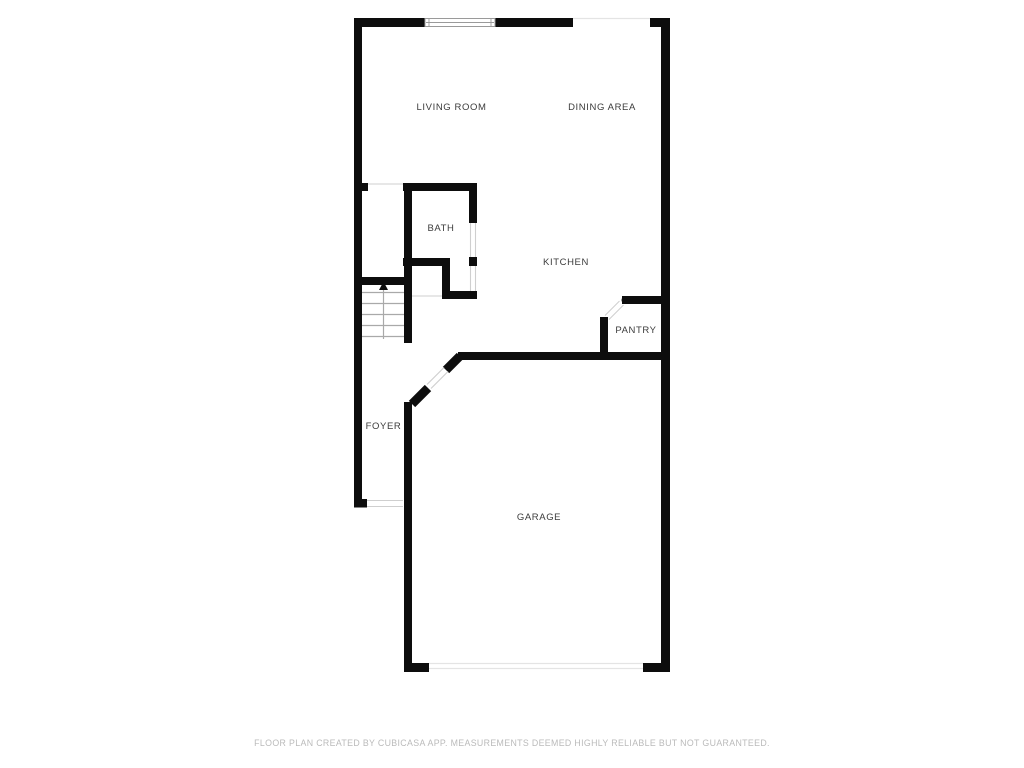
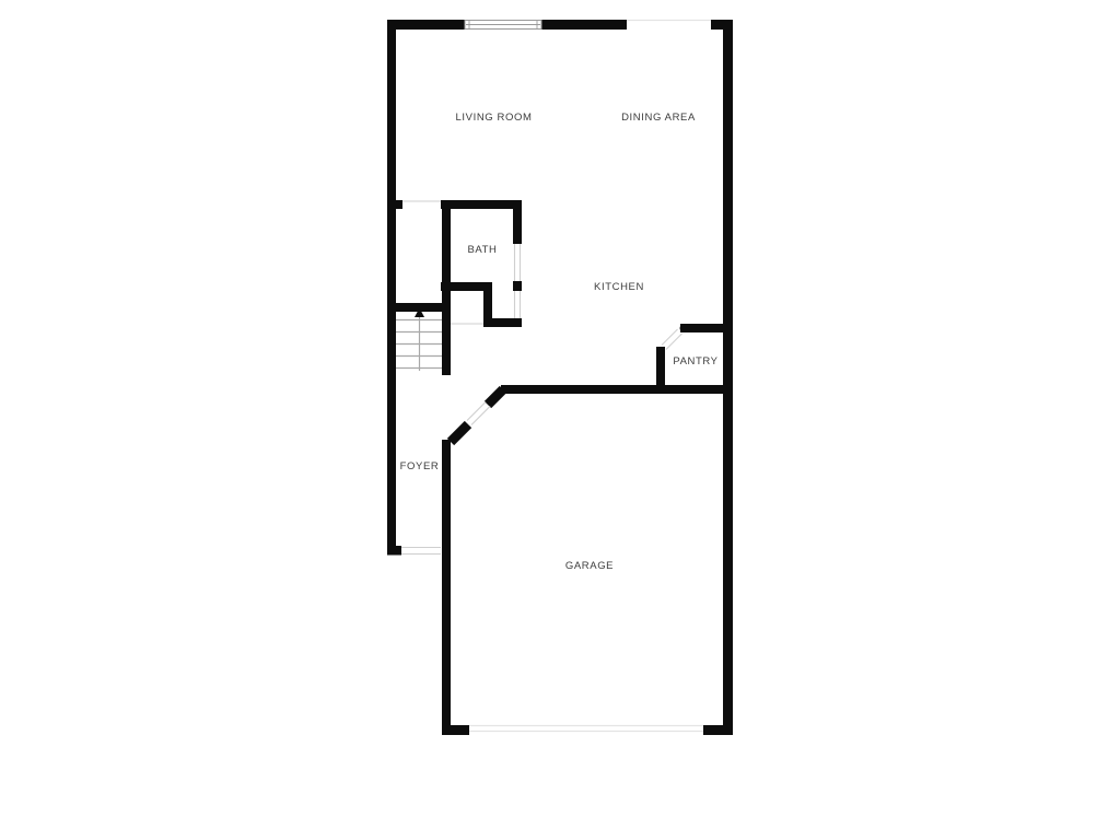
  LIVING ROOM
  DINING AREA
  BATH
  KITCHEN
  PANTRY
  FOYER
  GARAGE
- FLOOR PLAN CREATED BY CUBICASA APP. MEASUREMENTS DEEMED HIGHLY RELIABLE BUT NOT GUARANTEED.
